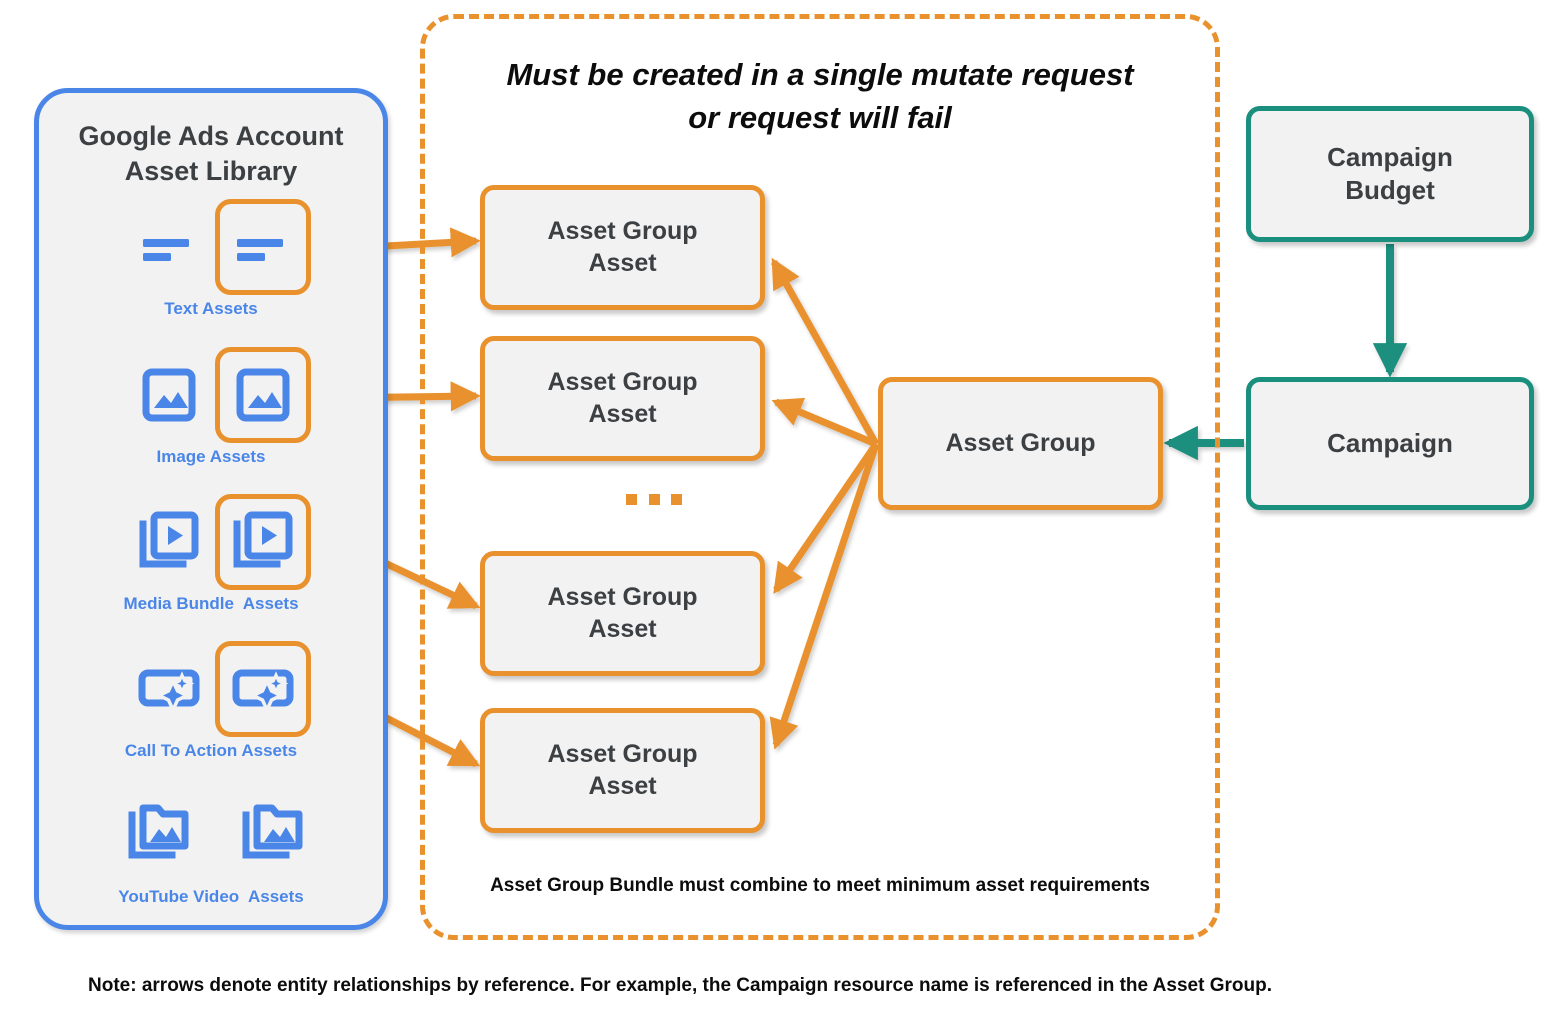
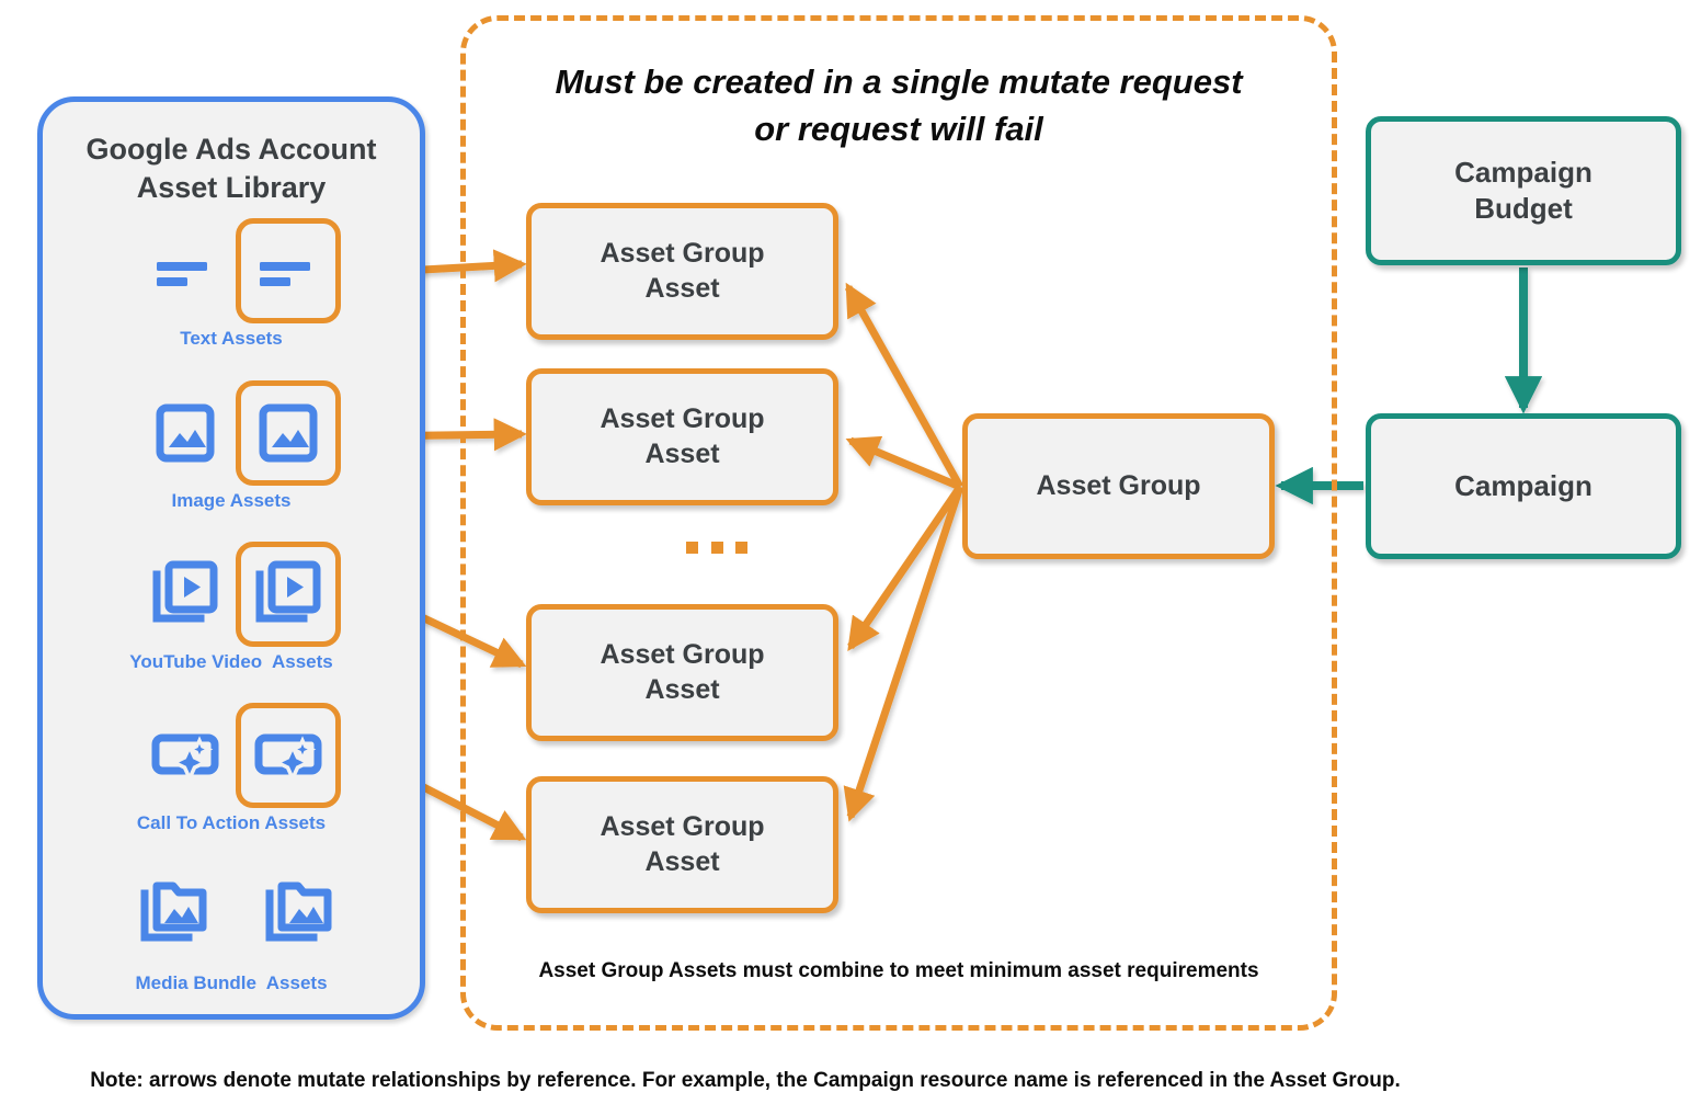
  Google Ads Account
  Asset Library
  Text Assets
  Image Assets
- Media Bundle Assets
+ YouTube Video Assets
  Call To Action Assets
- YouTube Video Assets
+ Media Bundle Assets
  Must be created in a single mutate request
  or request will fail
- Asset Group Bundle must combine to meet minimum asset requirements
+ Asset Group Assets must combine to meet minimum asset requirements
  Asset Group
  Asset
  Asset Group
  Asset
  Asset Group
  Asset
  Asset Group
  Asset
  Asset Group
  Campaign
  Budget
  Campaign
- Note: arrows denote entity relationships by reference. For example, the Campaign resource name is referenced in the Asset Group.
+ Note: arrows denote mutate relationships by reference. For example, the Campaign resource name is referenced in the Asset Group.
